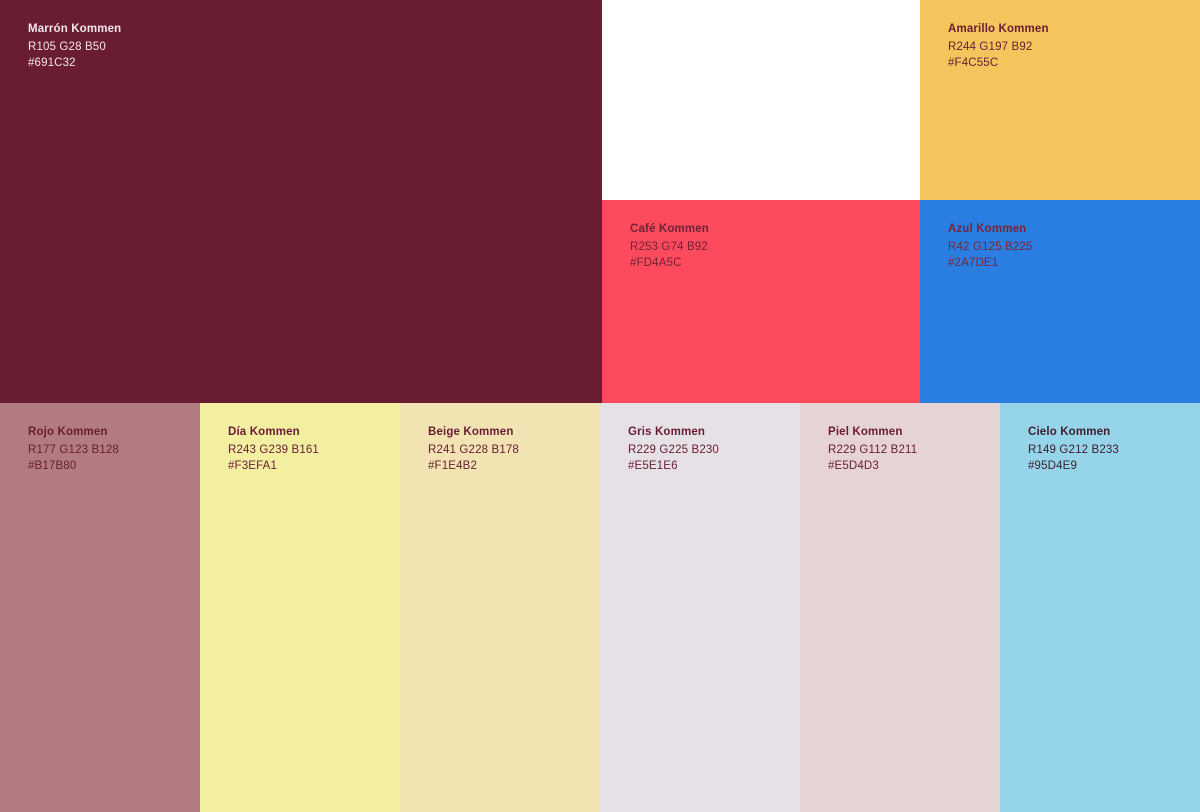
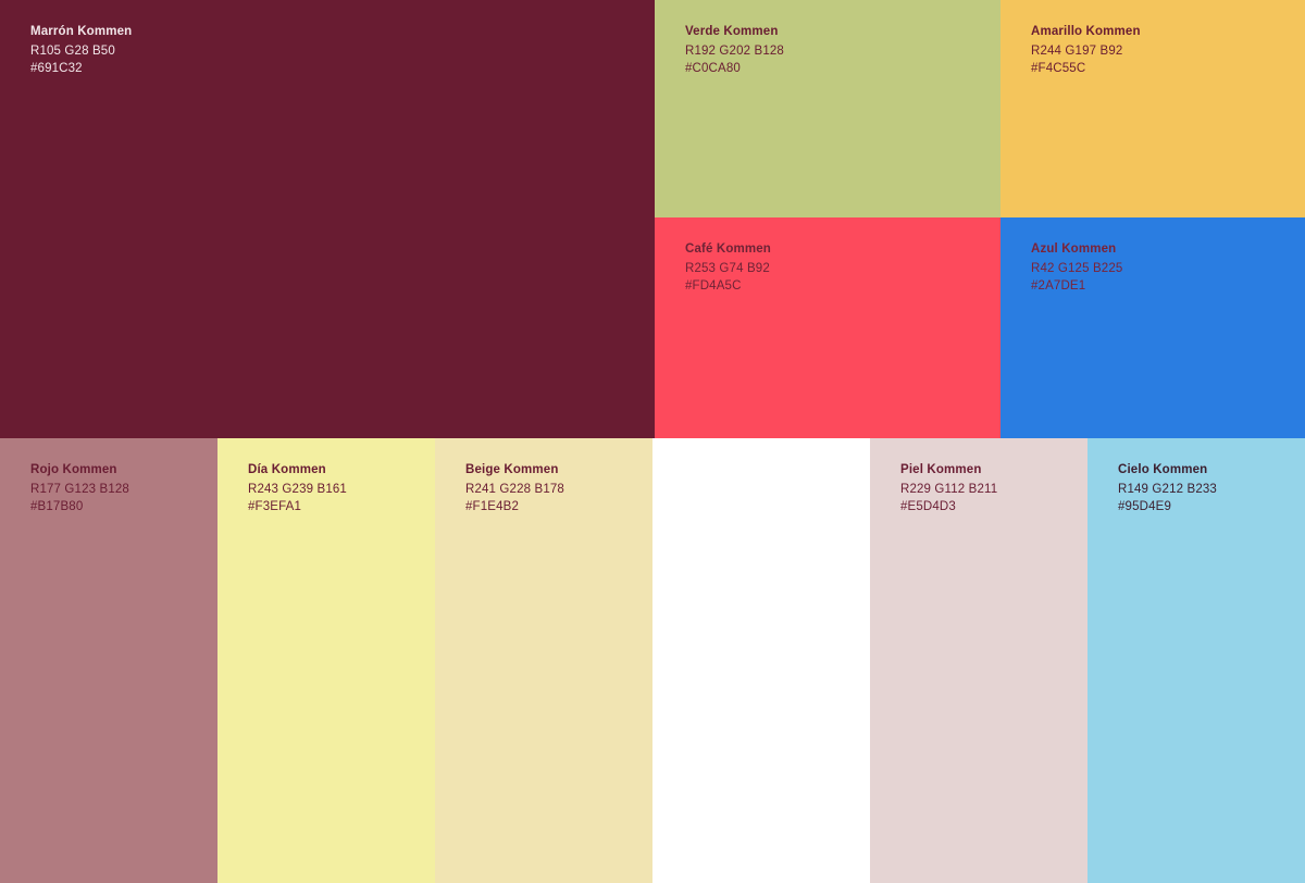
  Marrón Kommen
  R105 G28 B50
  #691C32
+ Verde Kommen
+ R192 G202 B128
+ #C0CA80
  Amarillo Kommen
  R244 G197 B92
  #F4C55C
  Café Kommen
  R253 G74 B92
  #FD4A5C
  Azul Kommen
  R42 G125 B225
  #2A7DE1
  Rojo Kommen
  R177 G123 B128
  #B17B80
  Día Kommen
  R243 G239 B161
  #F3EFA1
  Beige Kommen
  R241 G228 B178
  #F1E4B2
- Gris Kommen
- R229 G225 B230
- #E5E1E6
  Piel Kommen
  R229 G112 B211
  #E5D4D3
  Cielo Kommen
  R149 G212 B233
  #95D4E9
